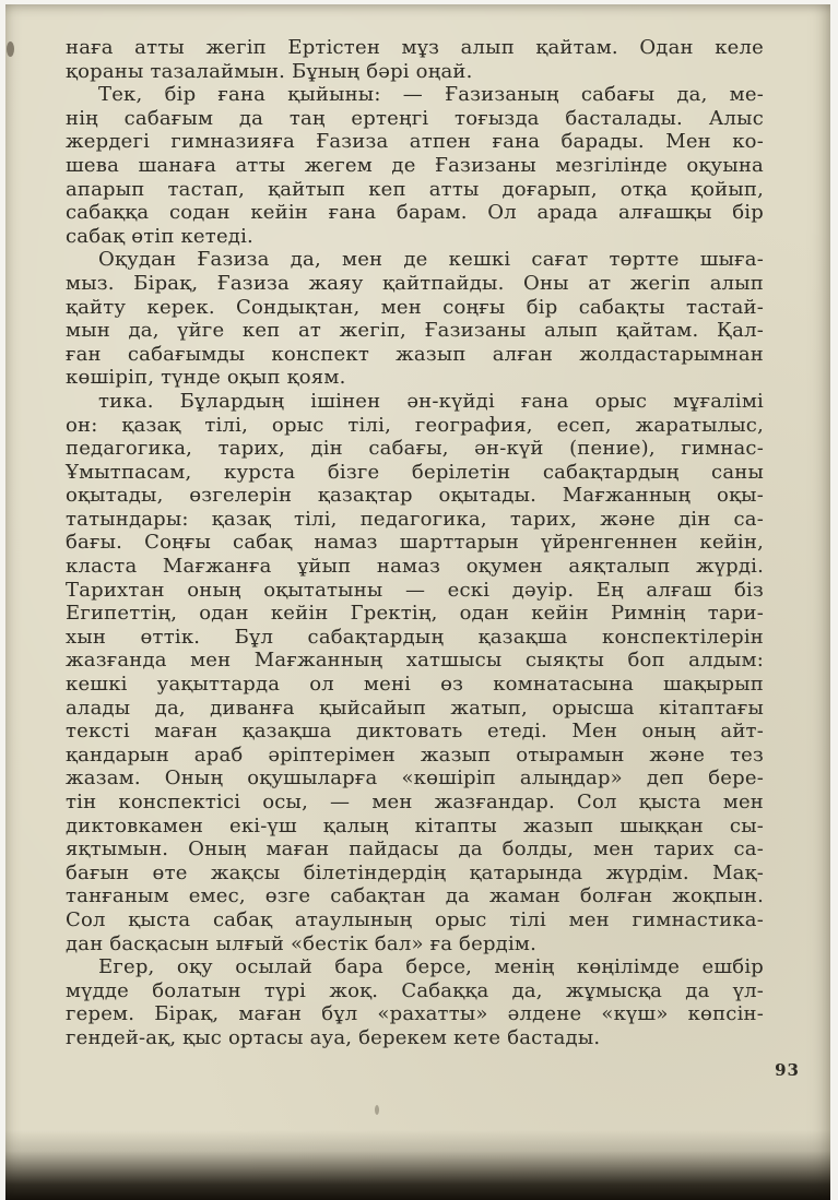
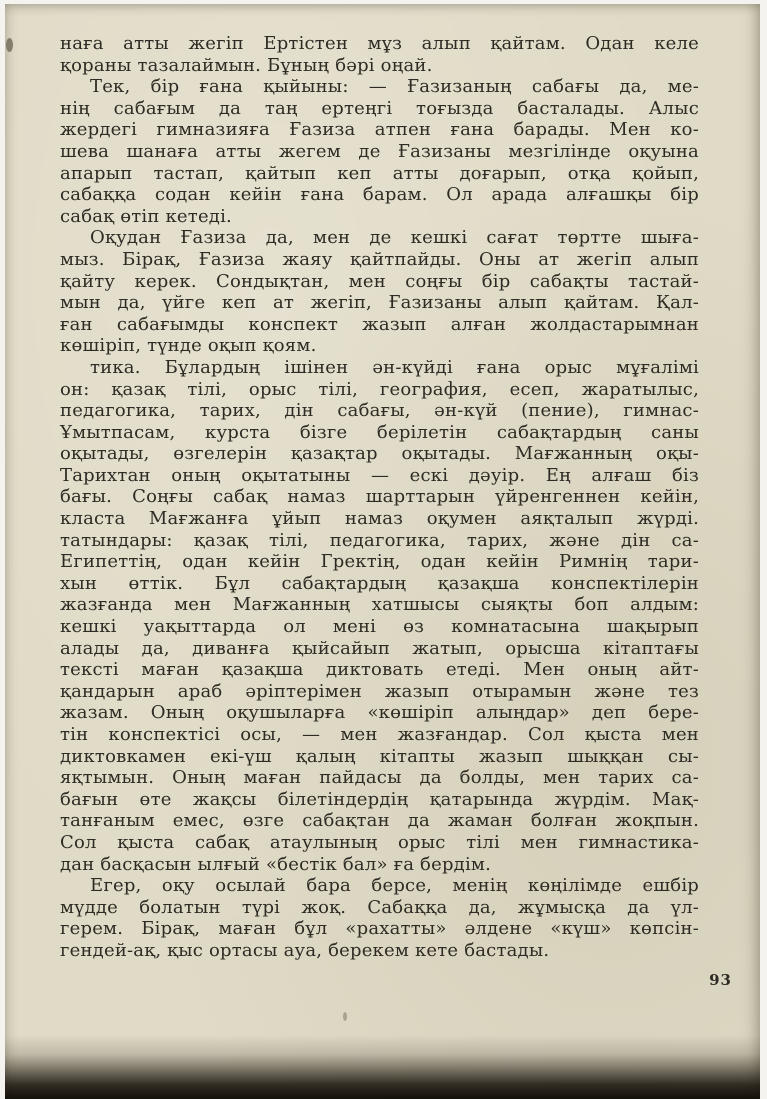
  наға атты жегіп Ертістен мұз алып қайтам. Одан келе
  қораны тазалаймын. Бұның бәрі оңай.
  Тек, бір ғана қыйыны: — Ғазизаның сабағы да, ме-
  нің сабағым да таң ертеңгі тоғызда басталады. Алыс
  жердегі гимназияға Ғазиза атпен ғана барады. Мен ко-
  шева шанаға атты жегем де Ғазизаны мезгілінде оқуына
  апарып тастап, қайтып кеп атты доғарып, отқа қойып,
  сабаққа содан кейін ғана барам. Ол арада алғашқы бір
  сабақ өтіп кетеді.
  Оқудан Ғазиза да, мен де кешкі сағат төртте шыға-
  мыз. Бірақ, Ғазиза жаяу қайтпайды. Оны ат жегіп алып
  қайту керек. Сондықтан, мен соңғы бір сабақты тастай-
  мын да, үйге кеп ат жегіп, Ғазизаны алып қайтам. Қал-
  ған сабағымды конспект жазып алған жолдастарымнан
  көшіріп, түнде оқып қоям.
  тика. Бұлардың ішінен ән-күйді ғана орыс мұғалімі
  он: қазақ тілі, орыс тілі, география, есеп, жаратылыс,
  педагогика, тарих, дін сабағы, ән-күй (пение), гимнас-
  Ұмытпасам, курста бізге берілетін сабақтардың саны
  оқытады, өзгелерін қазақтар оқытады. Мағжанның оқы-
- татындары: қазақ тілі, педагогика, тарих, және дін са-
+ Тарихтан оның оқытатыны — ескі дәуір. Ең алғаш біз
  бағы. Соңғы сабақ намаз шарттарын үйренгеннен кейін,
  класта Мағжанға ұйып намаз оқумен аяқталып жүрді.
- Тарихтан оның оқытатыны — ескі дәуір. Ең алғаш біз
+ татындары: қазақ тілі, педагогика, тарих, және дін са-
  Египеттің, одан кейін Гректің, одан кейін Римнің тари-
  хын өттік. Бұл сабақтардың қазақша конспектілерін
  жазғанда мен Мағжанның хатшысы сыяқты боп алдым:
  кешкі уақыттарда ол мені өз комнатасына шақырып
  алады да, диванға қыйсайып жатып, орысша кітаптағы
  тексті маған қазақша диктовать етеді. Мен оның айт-
  қандарын араб әріптерімен жазып отырамын және тез
  жазам. Оның оқушыларға «көшіріп алыңдар» деп бере-
  тін конспектісі осы, — мен жазғандар. Сол қыста мен
  диктовкамен екі-үш қалың кітапты жазып шыққан сы-
  яқтымын. Оның маған пайдасы да болды, мен тарих са-
  бағын өте жақсы білетіндердің қатарында жүрдім. Мақ-
  танғаным емес, өзге сабақтан да жаман болған жоқпын.
  Сол қыста сабақ атаулының орыс тілі мен гимнастика-
  дан басқасын ылғый «бестік бал» ға бердім.
  Егер, оқу осылай бара берсе, менің көңілімде ешбір
  мүдде болатын түрі жоқ. Сабаққа да, жұмысқа да үл-
  герем. Бірақ, маған бұл «рахатты» әлдене «күш» көпсін-
  гендей-ақ, қыс ортасы ауа, берекем кете бастады.
  93
